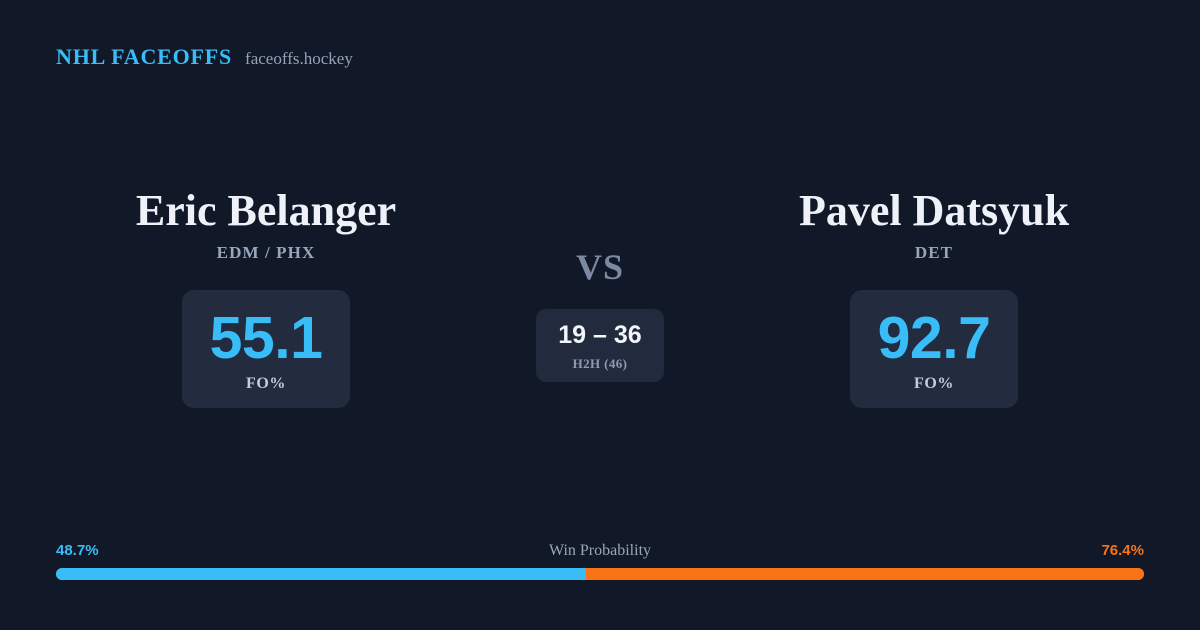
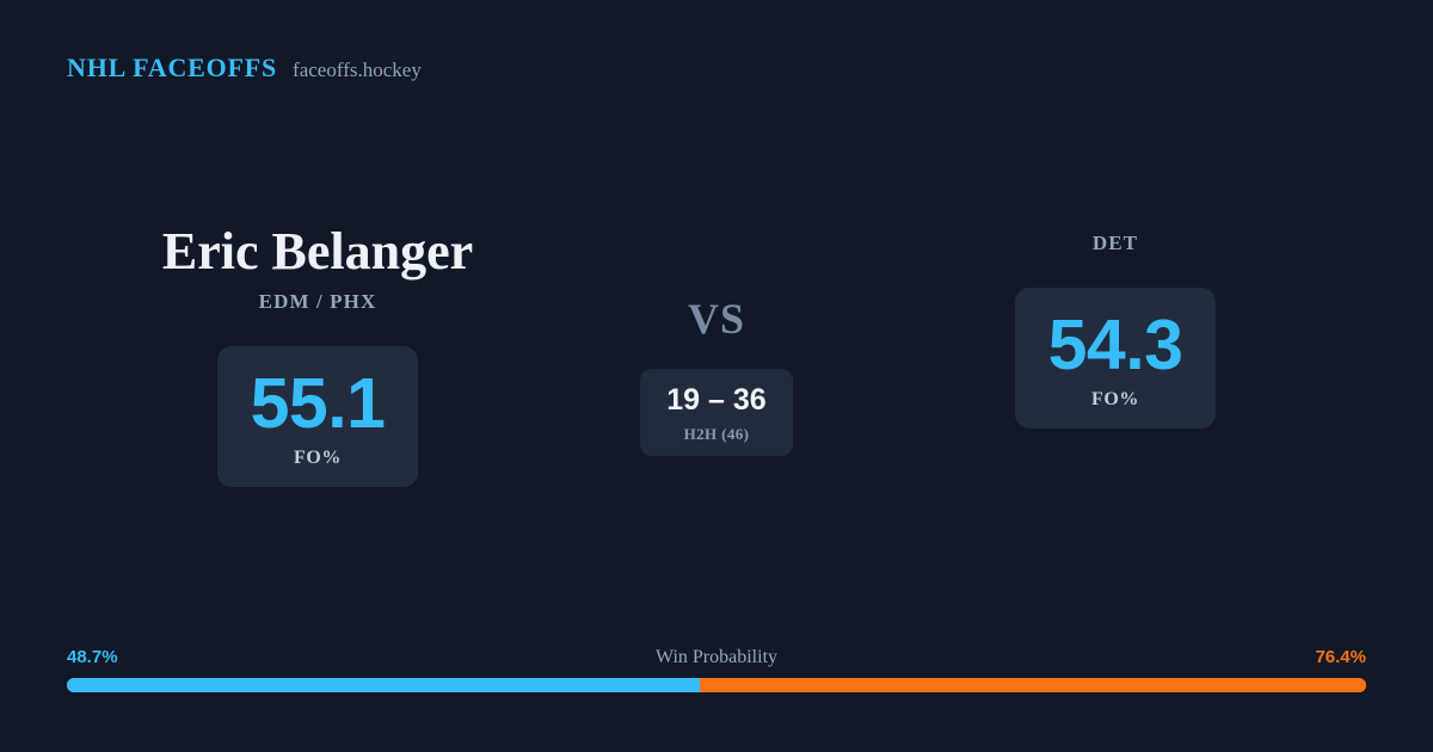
  NHL FACEOFFS
  faceoffs.hockey
  Eric Belanger
  EDM / PHX
  55.1
  FO%
  VS
  19 – 36
  H2H (46)
- Pavel Datsyuk
  DET
- 92.7
+ 54.3
  FO%
  48.7%
  Win Probability
  76.4%
